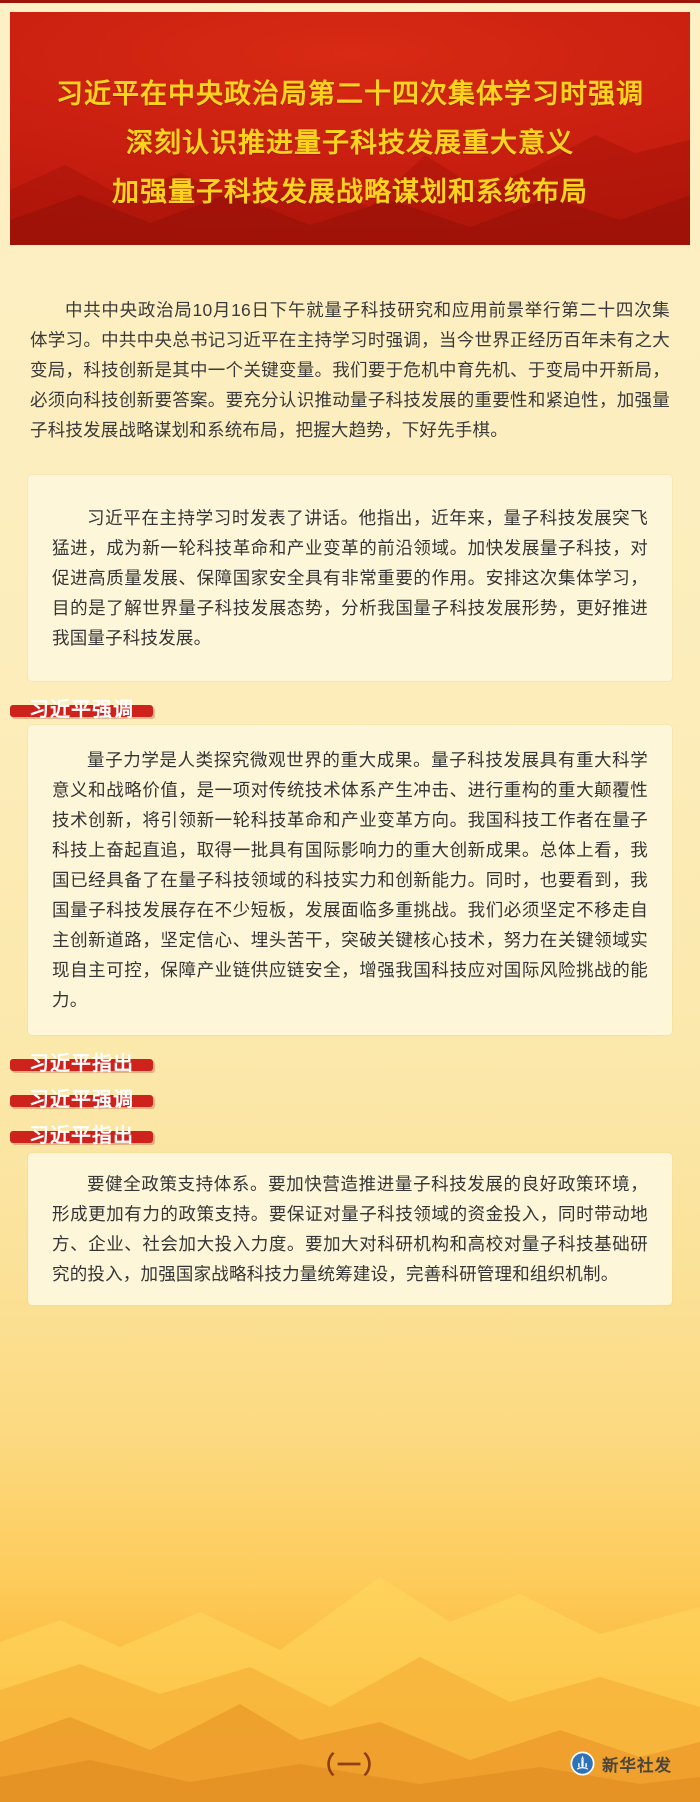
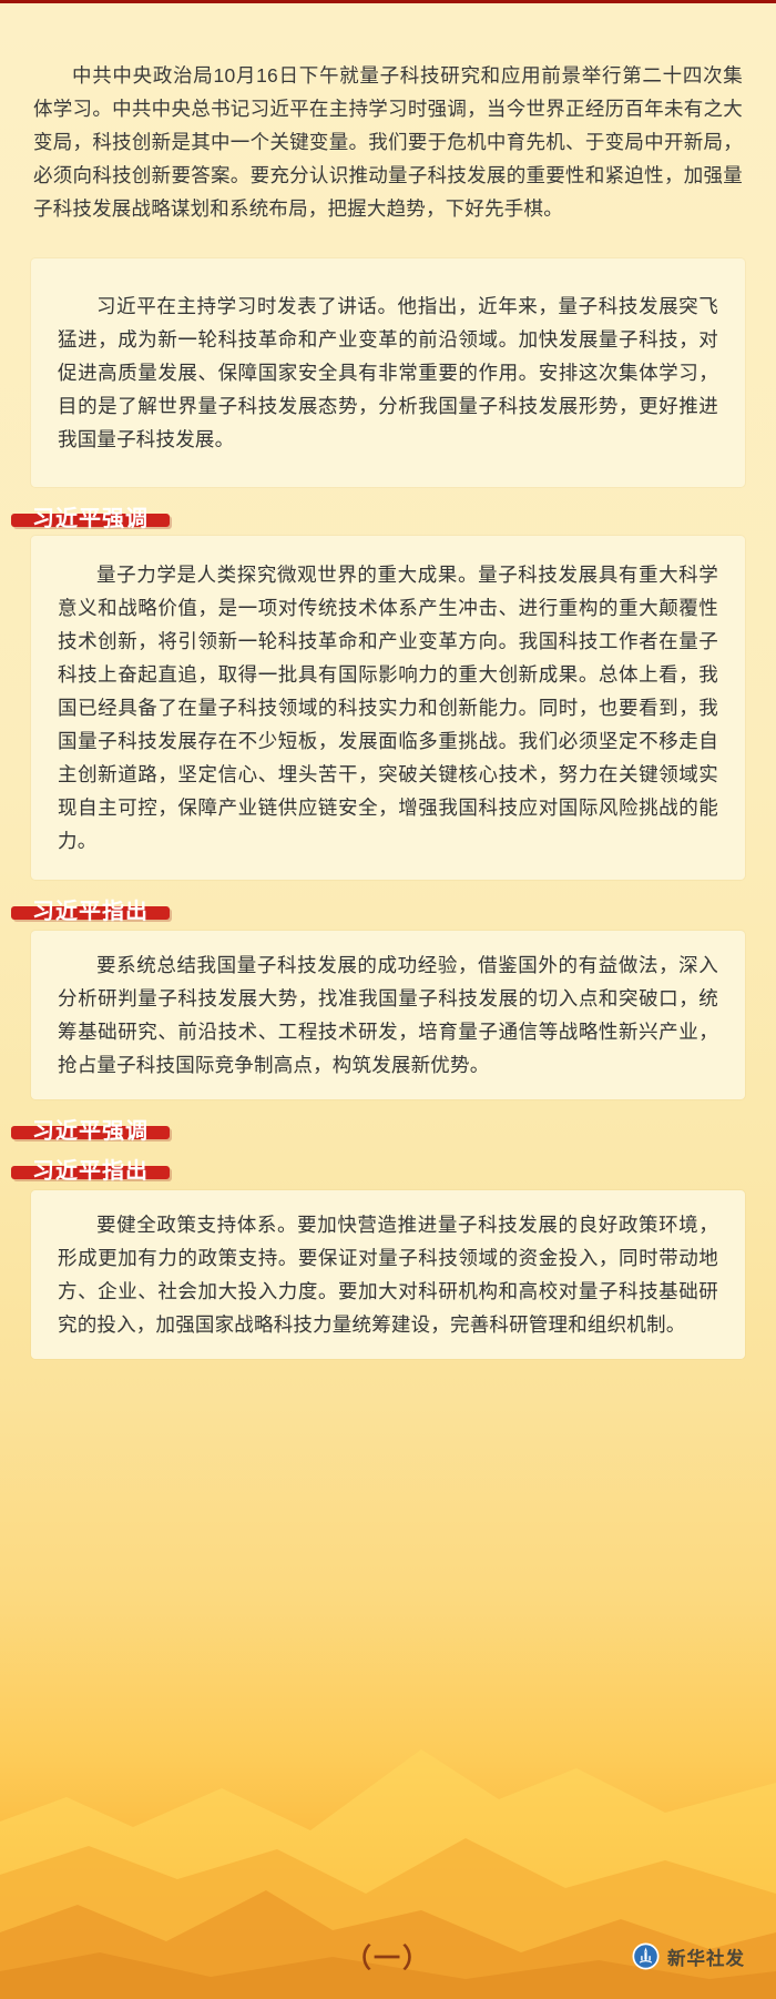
- 习近平在中央政治局第二十四次集体学习时强调
- 深刻认识推进量子科技发展重大意义
- 加强量子科技发展战略谋划和系统布局
  中共中央政治局10月16日下午就量子科技研究和应用前景举行第二十四次集体学习。中共中央总书记习近平在主持学习时强调，当今世界正经历百年未有之大变局，科技创新是其中一个关键变量。我们要于危机中育先机、于变局中开新局，必须向科技创新要答案。要充分认识推动量子科技发展的重要性和紧迫性，加强量子科技发展战略谋划和系统布局，把握大趋势，下好先手棋。
  习近平在主持学习时发表了讲话。他指出，近年来，量子科技发展突飞猛进，成为新一轮科技革命和产业变革的前沿领域。加快发展量子科技，对促进高质量发展、保障国家安全具有非常重要的作用。安排这次集体学习，目的是了解世界量子科技发展态势，分析我国量子科技发展形势，更好推进我国量子科技发展。
  习近平强调
  量子力学是人类探究微观世界的重大成果。量子科技发展具有重大科学意义和战略价值，是一项对传统技术体系产生冲击、进行重构的重大颠覆性技术创新，将引领新一轮科技革命和产业变革方向。我国科技工作者在量子科技上奋起直追，取得一批具有国际影响力的重大创新成果。总体上看，我国已经具备了在量子科技领域的科技实力和创新能力。同时，也要看到，我国量子科技发展存在不少短板，发展面临多重挑战。我们必须坚定不移走自主创新道路，坚定信心、埋头苦干，突破关键核心技术，努力在关键领域实现自主可控，保障产业链供应链安全，增强我国科技应对国际风险挑战的能力。
  习近平指出
+ 要系统总结我国量子科技发展的成功经验，借鉴国外的有益做法，深入分析研判量子科技发展大势，找准我国量子科技发展的切入点和突破口，统筹基础研究、前沿技术、工程技术研发，培育量子通信等战略性新兴产业，抢占量子科技国际竞争制高点，构筑发展新优势。
  习近平强调
  习近平指出
  要健全政策支持体系。要加快营造推进量子科技发展的良好政策环境，形成更加有力的政策支持。要保证对量子科技领域的资金投入，同时带动地方、企业、社会加大投入力度。要加大对科研机构和高校对量子科技基础研究的投入，加强国家战略科技力量统筹建设，完善科研管理和组织机制。
  （一）
  新华社发
